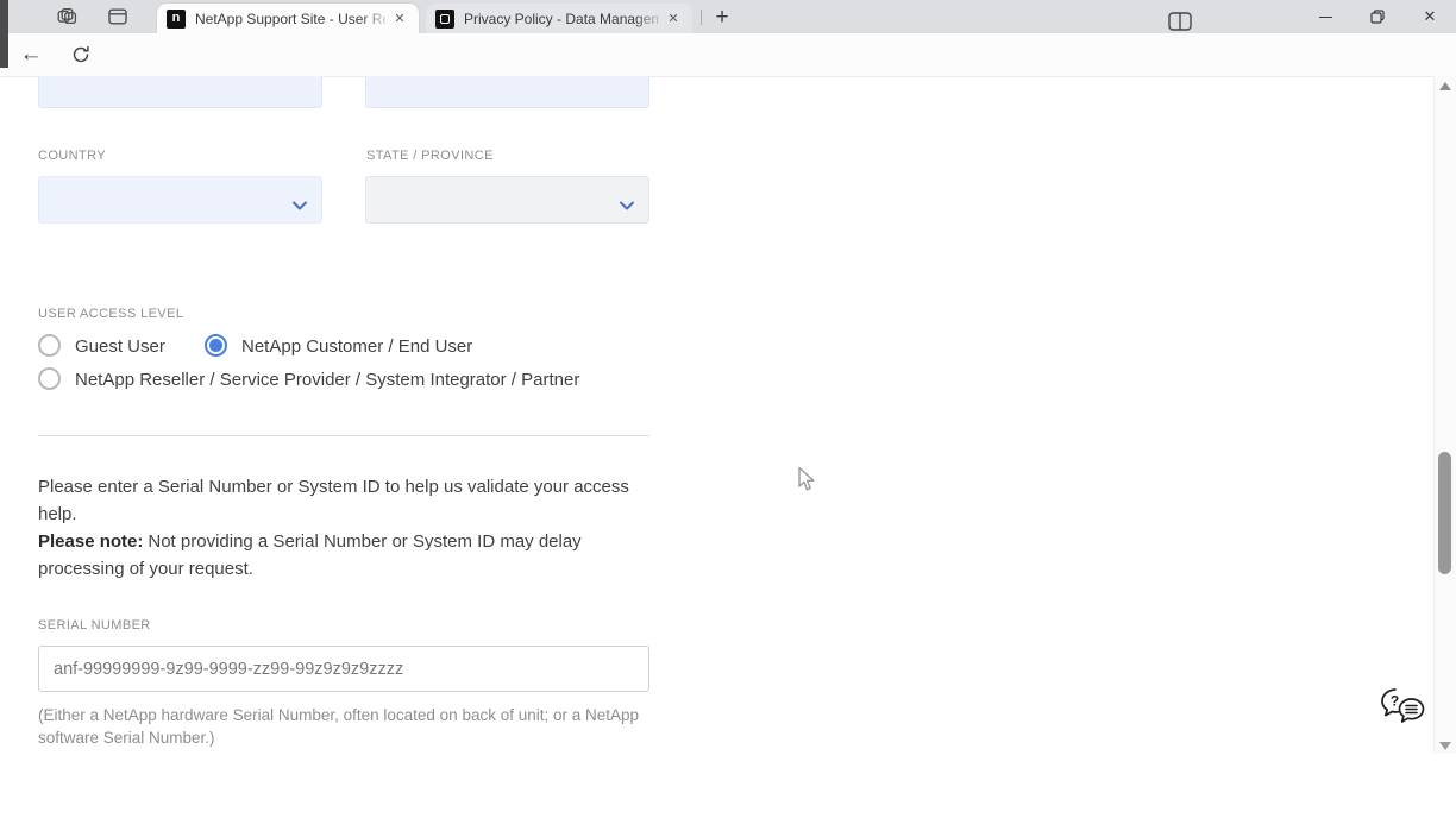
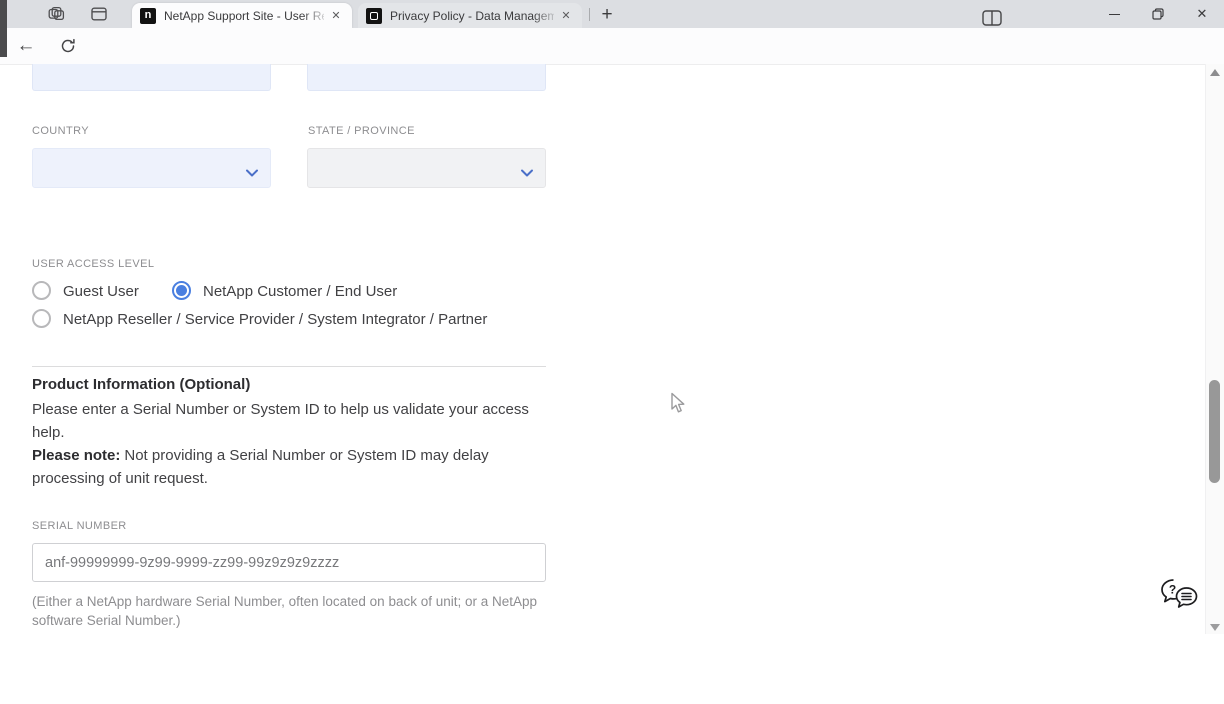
  n
  NetApp Support Site - Us
  ✕
  Privacy Policy - Data Mana
  ✕
  +
  ✕
  ←
  COUNTRY
  STATE / PROVINCE
  USER ACCESS LEVEL
  Guest User
  NetApp Customer / End User
  NetApp Reseller / Service Provider / System Integrator / Partner
+ Product Information (Optional)
  Please enter a Serial Number or System ID to help us validate your access help.
- Please note: Not providing a Serial Number or System ID may delay processing of your request.
+ Please note: Not providing a Serial Number or System ID may delay processing of unit request.
  SERIAL NUMBER
  anf-99999999-9z99-9999-zz99-99z9z9z9zzzz
  (Either a NetApp hardware Serial Number, often located on back of unit; or a NetApp software Serial Number.)
  ?
